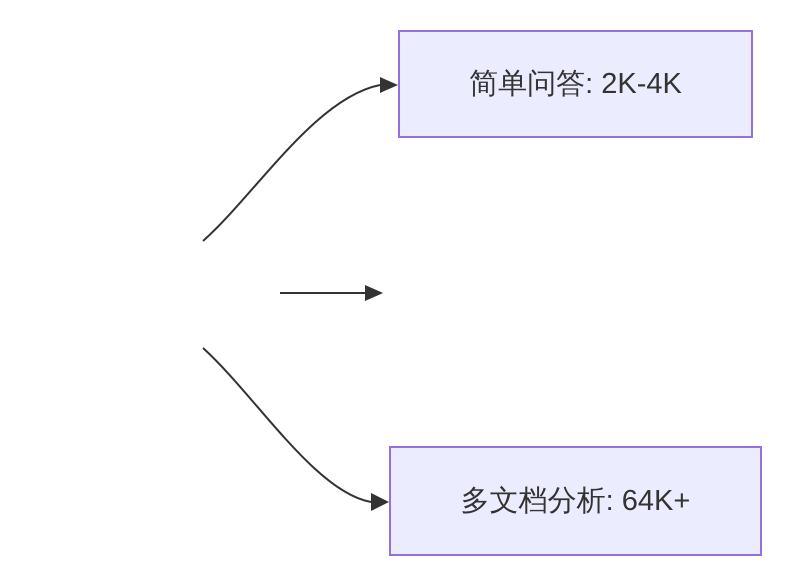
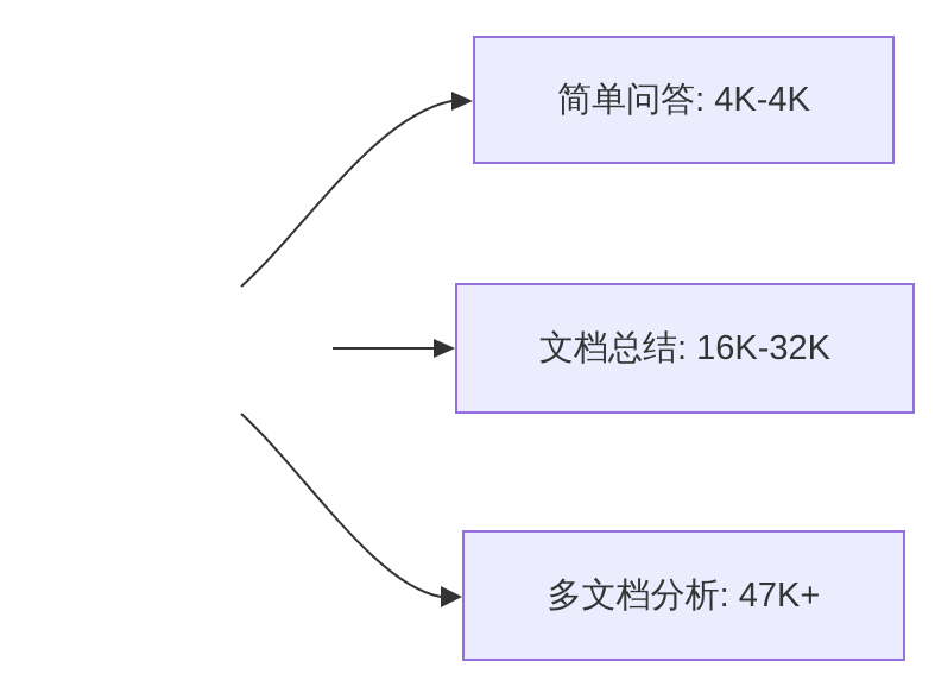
- 简单问答: 2K-4K
+ 简单问答: 4K-4K
+ 文档总结: 16K-32K
- 多文档分析: 64K+
+ 多文档分析: 47K+
